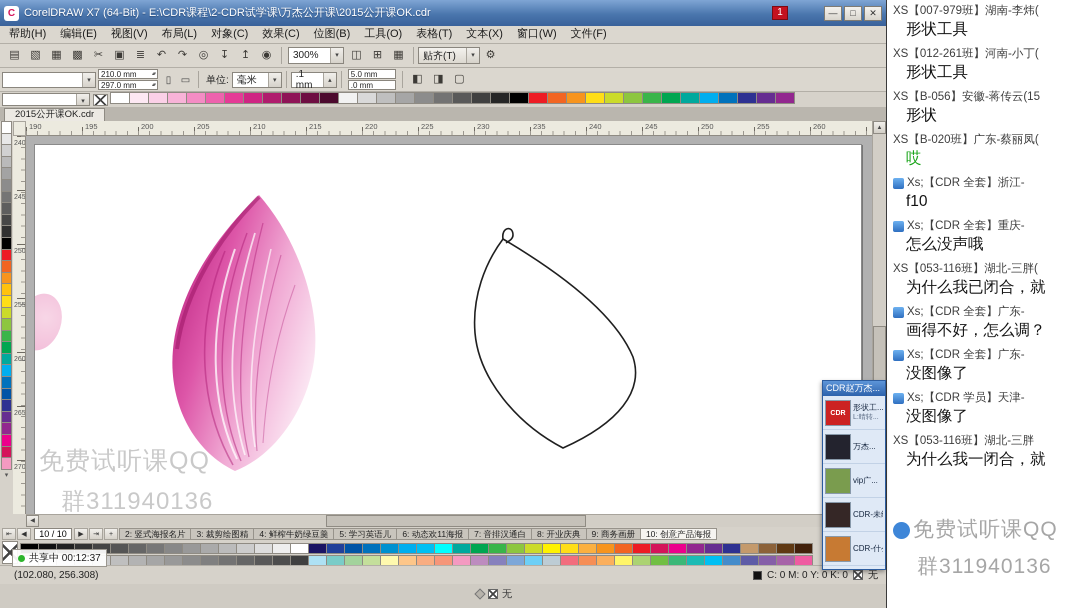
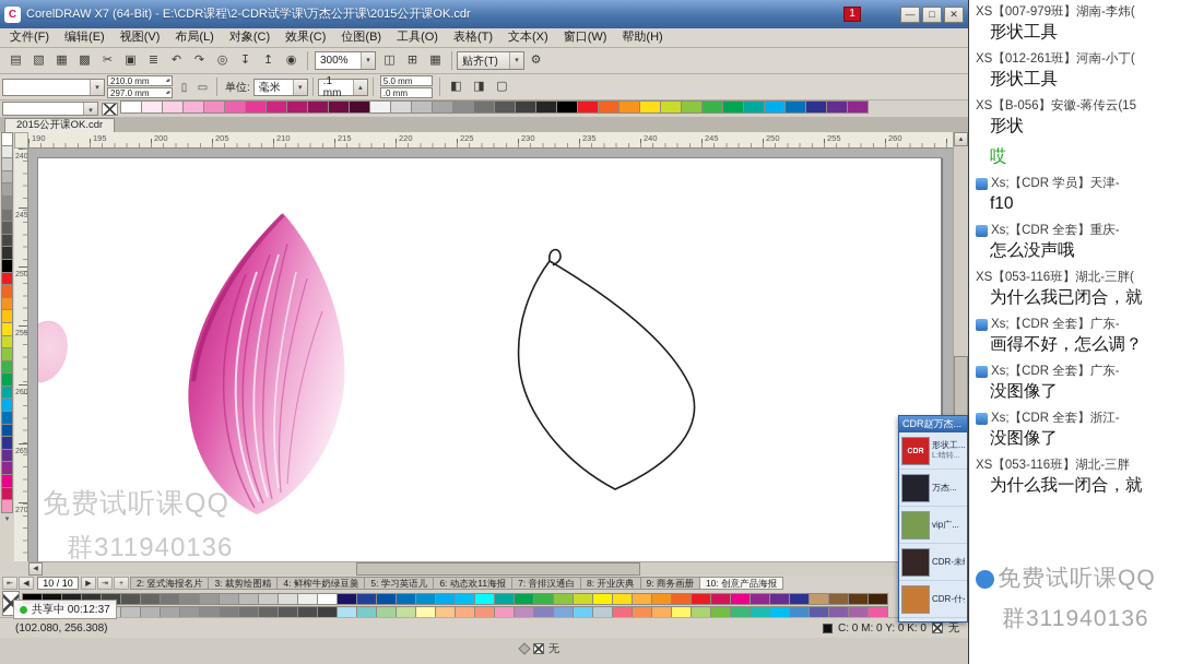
  C
  CorelDRAW X7 (64-Bit) - E:\CDR课程\2-CDR试学课\万杰公开课\2015公开课OK.cdr
  1
  —
  □
  ✕
- 帮助(H)
+ 文件(F)
  编辑(E)
  视图(V)
  布局(L)
  对象(C)
  效果(C)
  位图(B)
  工具(O)
  表格(T)
  文本(X)
  窗口(W)
- 文件(F)
+ 帮助(H)
  ▤ ▧ ▦ ▩ ✂ ▣ ≣ ↶ ↷ ◎ ↧ ↥ ◉
  300%
  ◫ ⊞ ▦
  贴齐(T)
  ⚙
  210.0 mm
  297.0 mm
  ▯
  ▭
  单位:
  毫米
  .1 mm
  5.0 mm
  .0 mm
  ◧ ◨ ▢
  2015公开课OK.cdr
  190
  195
  200
  205
  210
  215
  220
  225
  230
  235
  240
  245
  250
  255
  260
  免费试听课QQ
  群311940136
  10 / 10
  2: 竖式海报名片 3: 裁剪绘图精 4: 鲜榨牛奶绿豆羹 5: 学习英语儿 6: 动态欢11海报 7: 音排汉通白 8: 开业庆典 9: 商务画册 10: 创意产品海报
  (102.080, 256.308)
  C: 0 M: 0 Y: 0 K: 0
  无
  无
  共享中 00:12:37
  CDR赵万杰...
  形状工...
  万杰...
  vip广...
  XS【007-979班】湖南-李炜(
  形状工具
  XS【012-261班】河南-小丁(
  形状工具
  XS【B-056】安徽-蒋传云(15
  形状
- XS【B-020班】广东-蔡丽凤(
  哎
- Xs;【CDR 全套】浙江-
+ Xs;【CDR 学员】天津-
  f10
  Xs;【CDR 全套】重庆-
  怎么没声哦
  XS【053-116班】湖北-三胖(
  为什么我已闭合，就
  Xs;【CDR 全套】广东-
  画得不好，怎么调？
  Xs;【CDR 全套】广东-
  没图像了
- Xs;【CDR 学员】天津-
+ Xs;【CDR 全套】浙江-
  没图像了
  XS【053-116班】湖北-三胖
  为什么我一闭合，就
  免费试听课QQ
  群311940136
